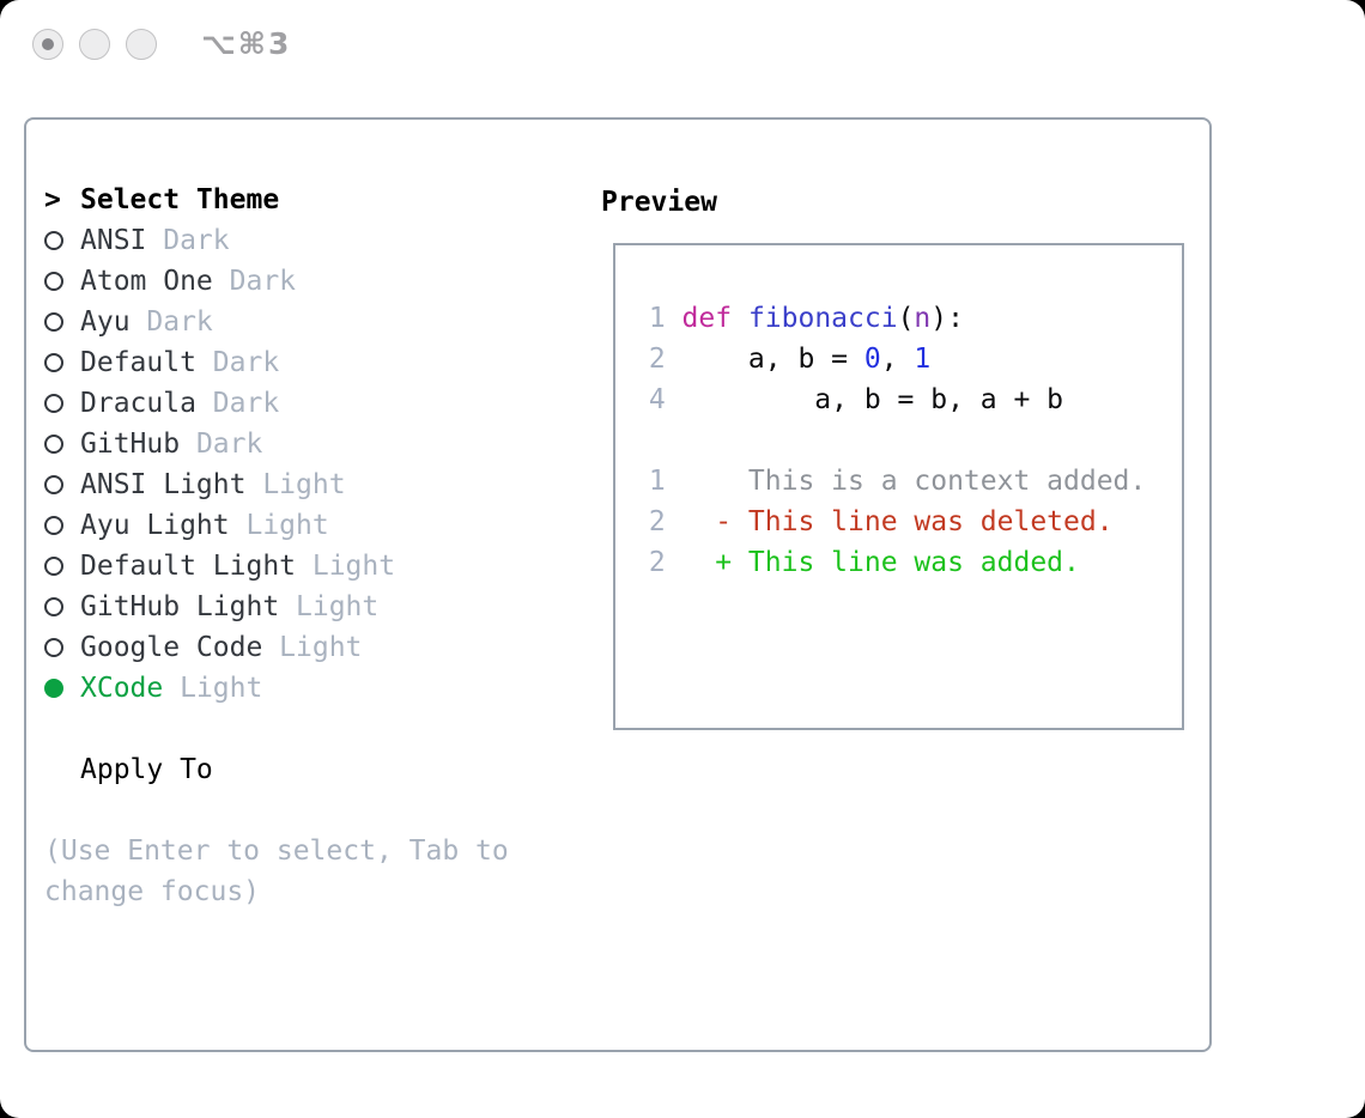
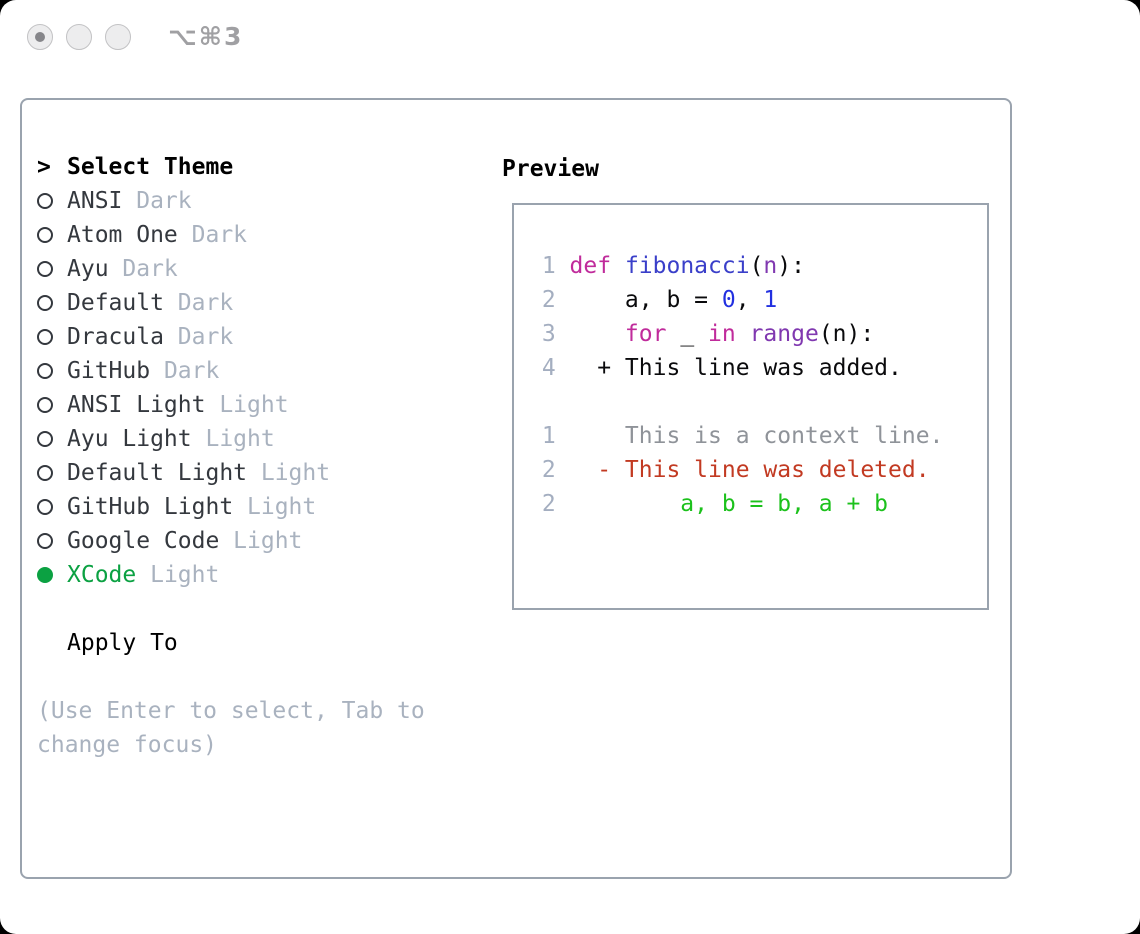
  ⌥⌘3
  >
  Select Theme
  ANSI
  Dark
  Atom One
  Dark
  Ayu
  Dark
  Default
  Dark
  Dracula
  Dark
  GitHub
  Dark
  ANSI Light
  Light
  Ayu Light
  Light
  Default Light
  Light
  GitHub Light
  Light
  Google Code
  Light
  XCode
  Light
  Apply To
  (Use Enter to select, Tab to
  change focus)
  Preview
  1
  def
  fibonacci
  (
  n
  ):
  2
  a, b =
  0
  ,
  1
+ 3
+ for
+ _
+ in
+ range
+ (n):
  4
- a, b = b, a + b
+ + This line was added.
  1
- This is a context added.
+ This is a context line.
  2
  - This line was deleted.
  2
- + This line was added.
+ a, b = b, a + b
